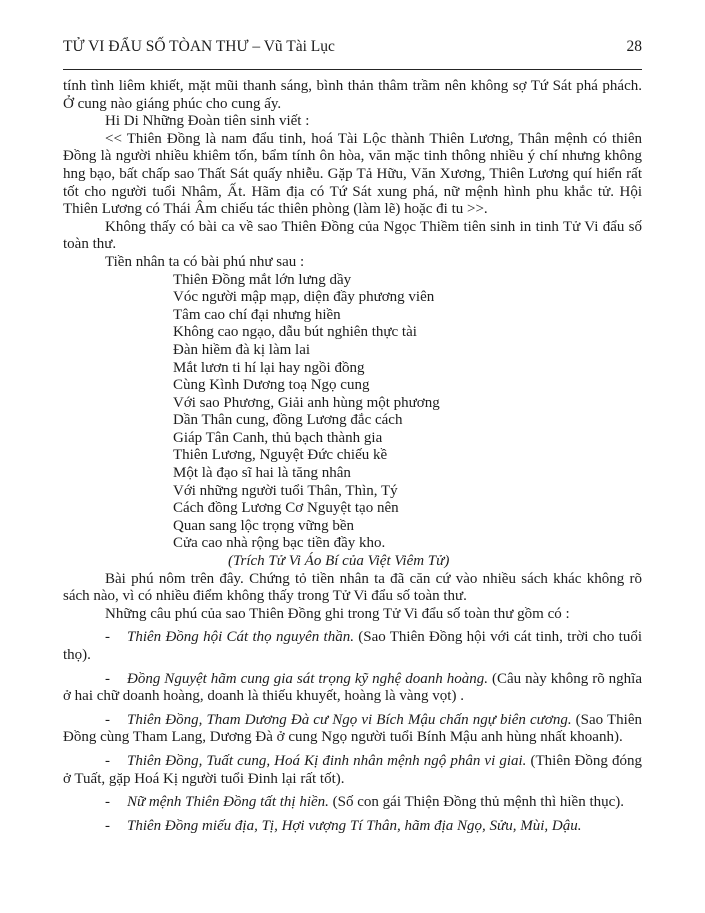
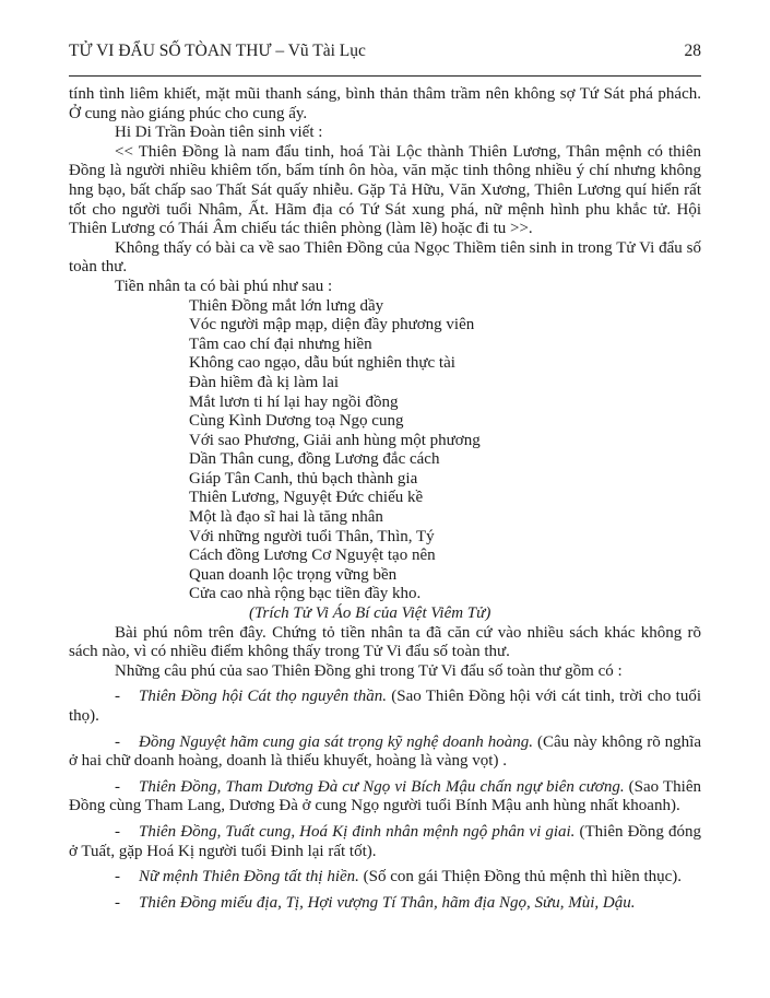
  TỬ VI ĐẨU SỐ TÒAN THƯ – Vũ Tài Lục
  28
  tính tình liêm khiết, mặt mũi thanh sáng, bình thản thâm trầm nên không sợ Tứ Sát phá phách. Ở cung nào giáng phúc cho cung ấy.
- Hi Di Những Đoàn tiên sinh viết :
+ Hi Di Trần Đoàn tiên sinh viết :
  << Thiên Đồng là nam đẩu tinh, hoá Tài Lộc thành Thiên Lương, Thân mệnh có thiên Đồng là người nhiều khiêm tốn, bẩm tính ôn hòa, văn mặc tinh thông nhiều ý chí nhưng không hng bạo, bất chấp sao Thất Sát quấy nhiễu. Gặp Tả Hữu, Văn Xương, Thiên Lương quí hiển rất tốt cho người tuổi Nhâm, Ất. Hãm địa có Tứ Sát xung phá, nữ mệnh hình phu khắc tử. Hội Thiên Lương có Thái Âm chiếu tác thiên phòng (làm lẽ) hoặc đi tu >>.
- Không thấy có bài ca về sao Thiên Đồng của Ngọc Thiềm tiên sinh in tinh Tử Vi đẩu số toàn thư.
+ Không thấy có bài ca về sao Thiên Đồng của Ngọc Thiềm tiên sinh in trong Tử Vi đẩu số toàn thư.
  Tiền nhân ta có bài phú như sau :
  Thiên Đồng mắt lớn lưng dầy
  Vóc người mập mạp, diện đầy phương viên
  Tâm cao chí đại nhưng hiền
  Không cao ngạo, dẫu bút nghiên thực tài
  Đàn hiềm đà kị làm lai
  Mắt lươn ti hí lại hay ngồi đồng
  Cùng Kình Dương toạ Ngọ cung
  Với sao Phương, Giải anh hùng một phương
  Dần Thân cung, đồng Lương đắc cách
  Giáp Tân Canh, thủ bạch thành gia
  Thiên Lương, Nguyệt Đức chiếu kề
  Một là đạo sĩ hai là tăng nhân
  Với những người tuổi Thân, Thìn, Tý
  Cách đồng Lương Cơ Nguyệt tạo nên
- Quan sang lộc trọng vững bền
+ Quan doanh lộc trọng vững bền
  Cửa cao nhà rộng bạc tiền đầy kho.
  (Trích Tử Vi Áo Bí của Việt Viêm Tử)
  Bài phú nôm trên đây. Chứng tỏ tiền nhân ta đã căn cứ vào nhiều sách khác không rõ sách nào, vì có nhiều điểm không thấy trong Tử Vi đẩu số toàn thư.
  Những câu phú của sao Thiên Đồng ghi trong Tử Vi đẩu số toàn thư gồm có :
  - Thiên Đồng hội Cát thọ nguyên thần. (Sao Thiên Đồng hội với cát tinh, trời cho tuổi thọ).
  - Đồng Nguyệt hãm cung gia sát trọng kỹ nghệ doanh hoàng. (Câu này không rõ nghĩa ở hai chữ doanh hoàng, doanh là thiếu khuyết, hoàng là vàng vọt) .
  - Thiên Đồng, Tham Dương Đà cư Ngọ vi Bích Mậu chấn ngự biên cương. (Sao Thiên Đồng cùng Tham Lang, Dương Đà ở cung Ngọ người tuổi Bính Mậu anh hùng nhất khoanh).
  - Thiên Đồng, Tuất cung, Hoá Kị đinh nhân mệnh ngộ phân vi giai. (Thiên Đồng đóng ở Tuất, gặp Hoá Kị người tuổi Đinh lại rất tốt).
  - Nữ mệnh Thiên Đồng tất thị hiền. (Số con gái Thiện Đồng thủ mệnh thì hiền thục).
  - Thiên Đồng miếu địa, Tị, Hợi vượng Tí Thân, hãm địa Ngọ, Sửu, Mùi, Dậu.
